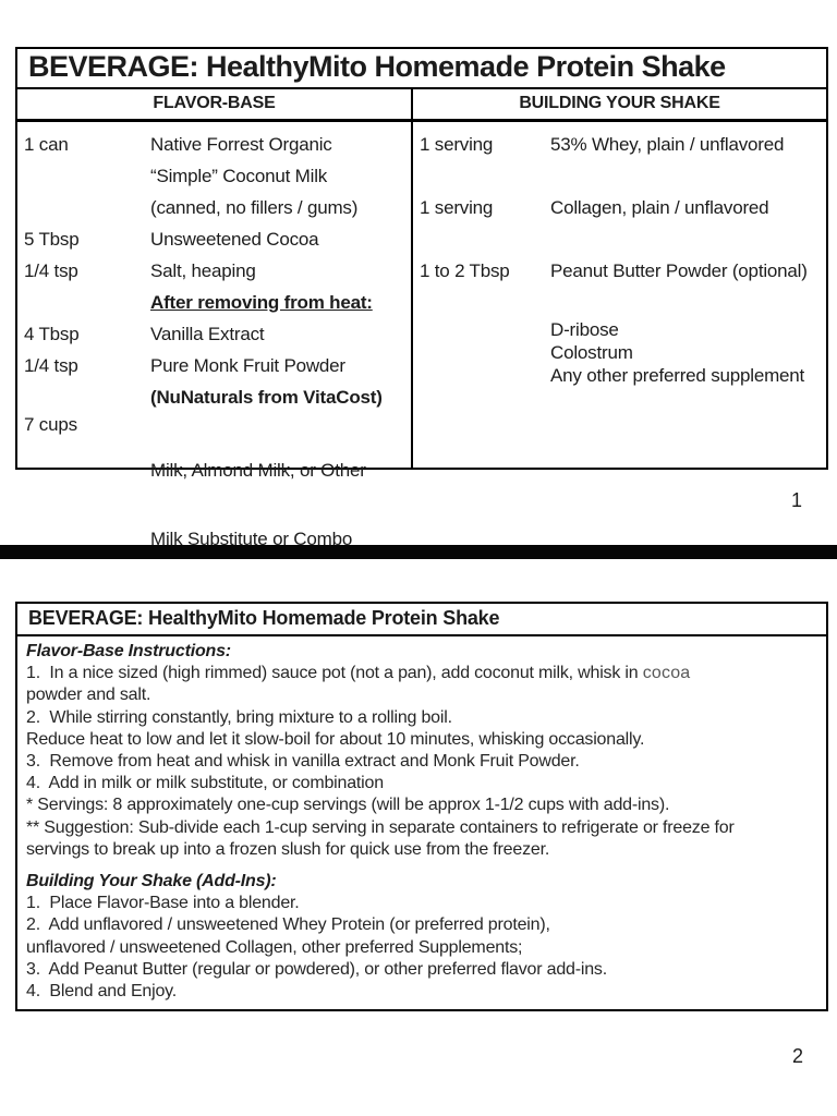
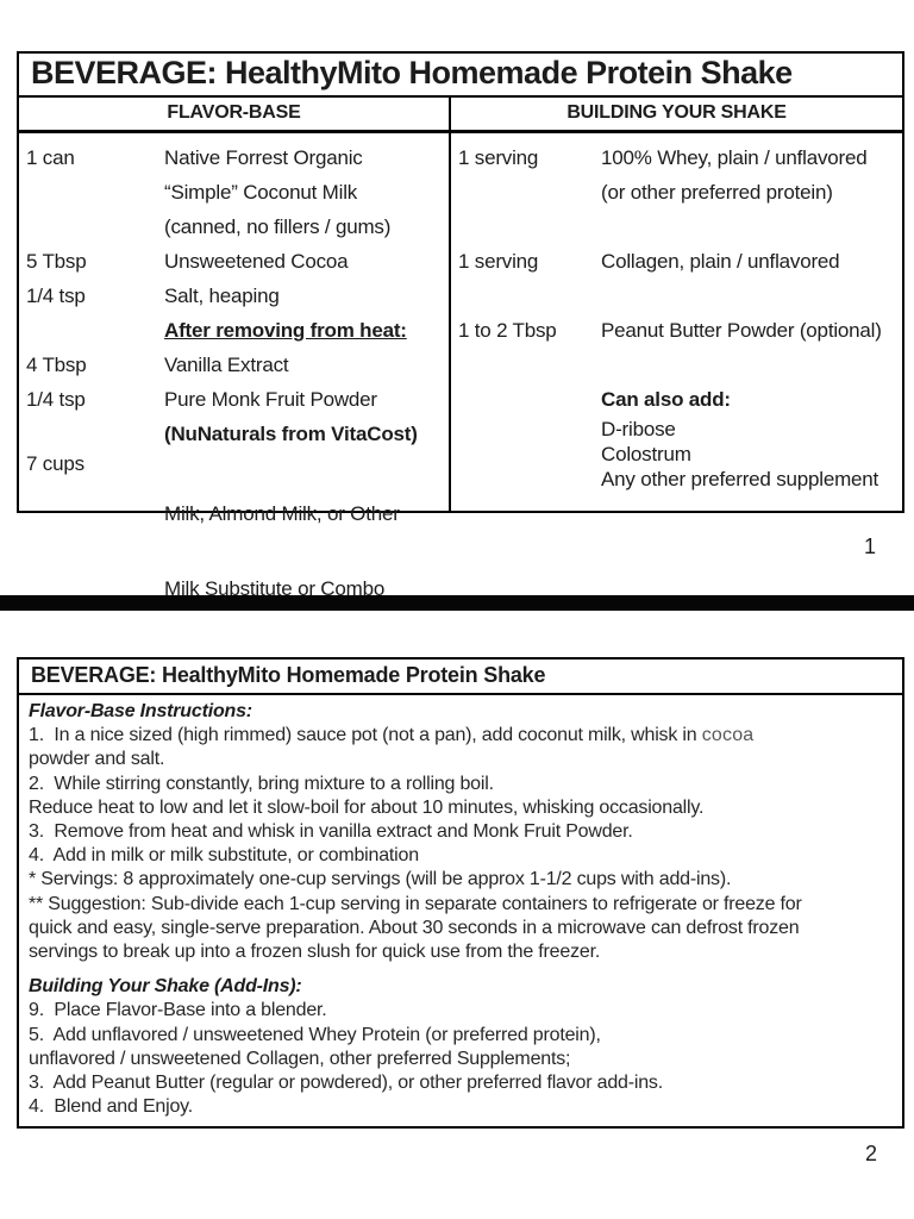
  BEVERAGE: HealthyMito Homemade Protein Shake
  FLAVOR-BASE
  BUILDING YOUR SHAKE
  1 can
  Native Forrest Organic
  “Simple” Coconut Milk
  (canned, no fillers / gums)
  5 Tbsp
  Unsweetened Cocoa
  1/4 tsp
  Salt, heaping
  After removing from heat:
  4 Tbsp
  Vanilla Extract
  1/4 tsp
  Pure Monk Fruit Powder
  (NuNaturals from VitaCost)
  7 cups
  Milk, Almond Milk, or Other
  Milk Substitute or Combo
  1 serving
- 53% Whey, plain / unflavored
+ 100% Whey, plain / unflavored
+ (or other preferred protein)
  1 serving
  Collagen, plain / unflavored
  1 to 2 Tbsp
  Peanut Butter Powder (optional)
+ Can also add:
  D-ribose
  Colostrum
  Any other preferred supplement
  1
  BEVERAGE: HealthyMito Homemade Protein Shake
  Flavor-Base Instructions:
  1. In a nice sized (high rimmed) sauce pot (not a pan), add coconut milk, whisk in cocoa
  powder and salt.
  2. While stirring constantly, bring mixture to a rolling boil.
  Reduce heat to low and let it slow-boil for about 10 minutes, whisking occasionally.
  3. Remove from heat and whisk in vanilla extract and Monk Fruit Powder.
  4. Add in milk or milk substitute, or combination
  * Servings: 8 approximately one-cup servings (will be approx 1-1/2 cups with add-ins).
  ** Suggestion: Sub-divide each 1-cup serving in separate containers to refrigerate or freeze for
+ quick and easy, single-serve preparation. About 30 seconds in a microwave can defrost frozen
  servings to break up into a frozen slush for quick use from the freezer.
  Building Your Shake (Add-Ins):
- 1. Place Flavor-Base into a blender.
+ 9. Place Flavor-Base into a blender.
- 2. Add unflavored / unsweetened Whey Protein (or preferred protein),
+ 5. Add unflavored / unsweetened Whey Protein (or preferred protein),
  unflavored / unsweetened Collagen, other preferred Supplements;
  3. Add Peanut Butter (regular or powdered), or other preferred flavor add-ins.
  4. Blend and Enjoy.
  2
